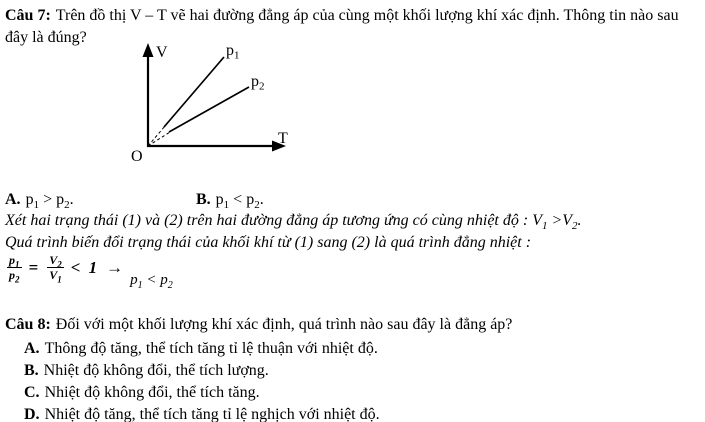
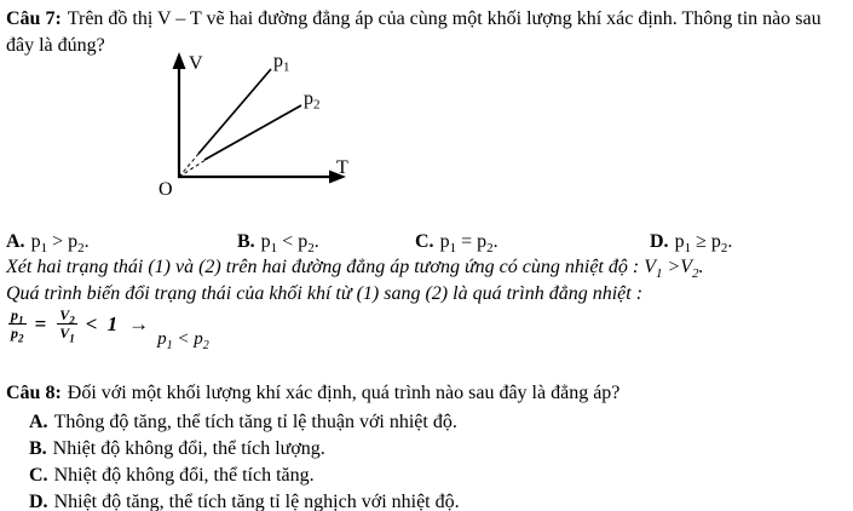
  Câu 7: Trên đồ thị V – T vẽ hai đường đẳng áp của cùng một khối lượng khí xác định. Thông tin nào sau
  đây là đúng?
  V
  T
  O
  p1
  p2
  A. p1 > p2.
  B. p1 < p2.
+ C. p1 = p2.
+ D. p1 ≥ p2.
  Xét hai trạng thái (1) và (2) trên hai đường đẳng áp tương ứng có cùng nhiệt độ : V1 >V2.
  Quá trình biến đổi trạng thái của khối khí từ (1) sang (2) là quá trình đẳng nhiệt :
  p1
  p2
  =
  V2
  V1
  < 1
  →
  p1 < p2
  Câu 8: Đối với một khối lượng khí xác định, quá trình nào sau đây là đẳng áp?
  A. Thông độ tăng, thể tích tăng tỉ lệ thuận với nhiệt độ.
  B. Nhiệt độ không đổi, thể tích lượng.
  C. Nhiệt độ không đổi, thể tích tăng.
  D. Nhiệt độ tăng, thể tích tăng tỉ lệ nghịch với nhiệt độ.
